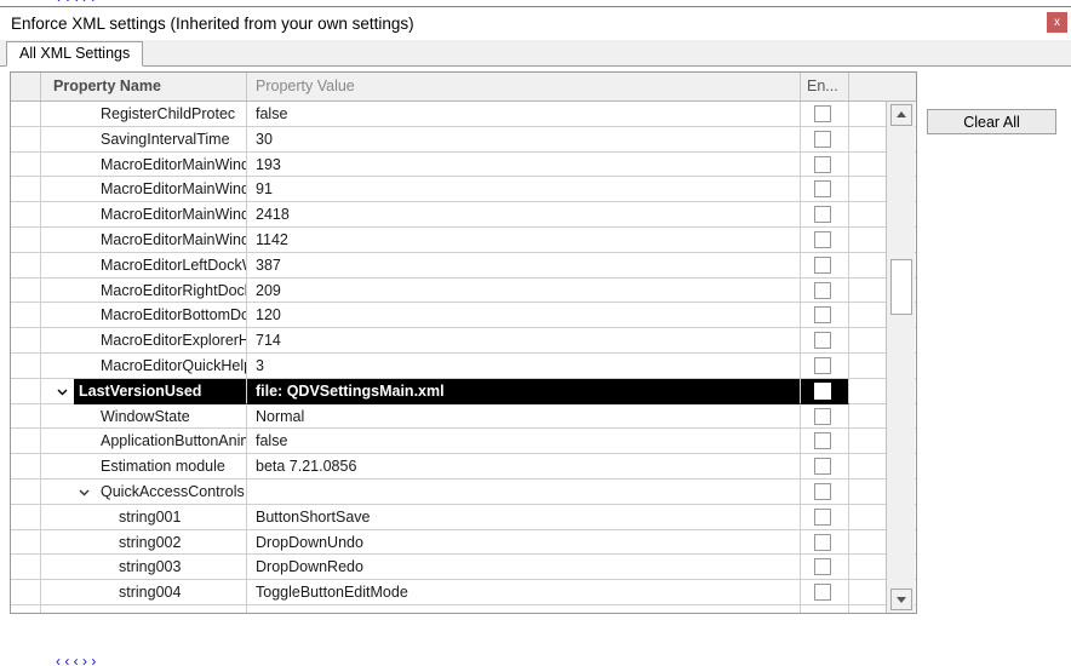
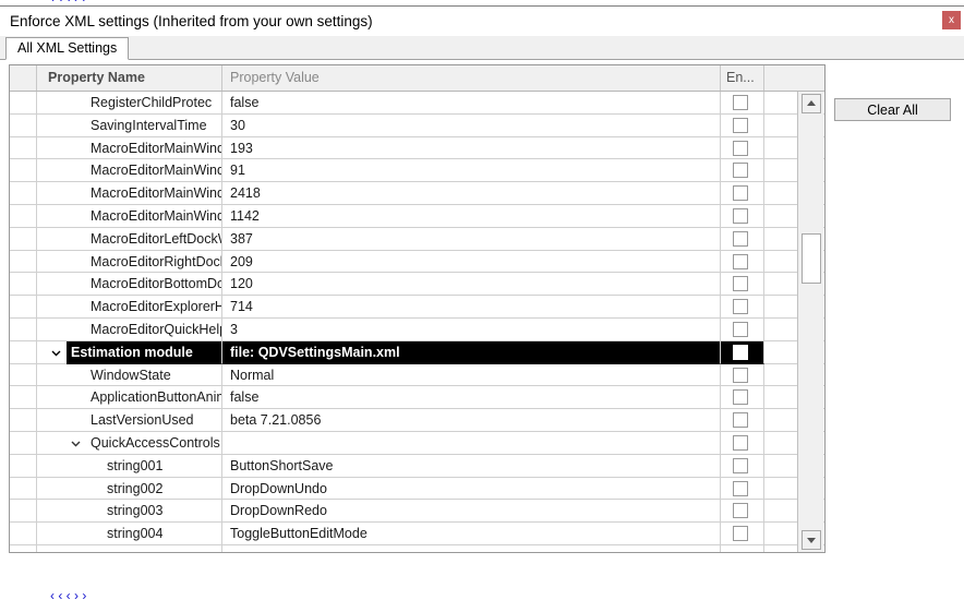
  ‹ ‹ ‹ › ›
  Enforce XML settings (Inherited from your own settings)
  x
  All XML Settings
  Property Name
  Property Value
  En...
  RegisterChildProtec
  false
  SavingIntervalTime
  30
  MacroEditorMainWind
  193
  MacroEditorMainWind
  91
  MacroEditorMainWind
  2418
  MacroEditorMainWind
  1142
  MacroEditorLeftDock
  387
  MacroEditorRightDoc
  209
  MacroEditorBottomDo
  120
  MacroEditorExplorerH
  714
  MacroEditorQuickHel
  3
- LastVersionUsed
+ Estimation module
  file: QDVSettingsMain.xml
  WindowState
  Normal
  ApplicationButtonAnim
  false
- Estimation module
+ LastVersionUsed
  beta 7.21.0856
  QuickAccessControls
  string001
  ButtonShortSave
  string002
  DropDownUndo
  string003
  DropDownRedo
  string004
  ToggleButtonEditMode
  Clear All
